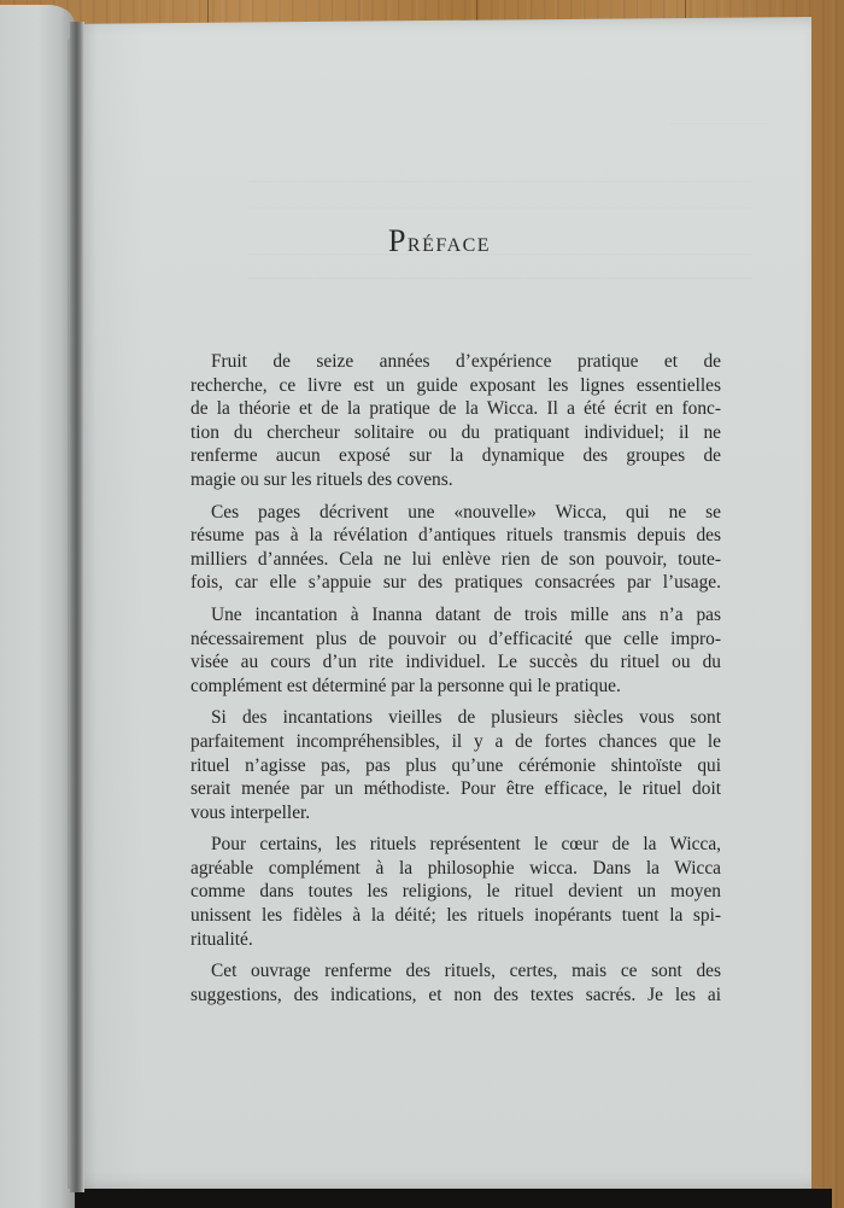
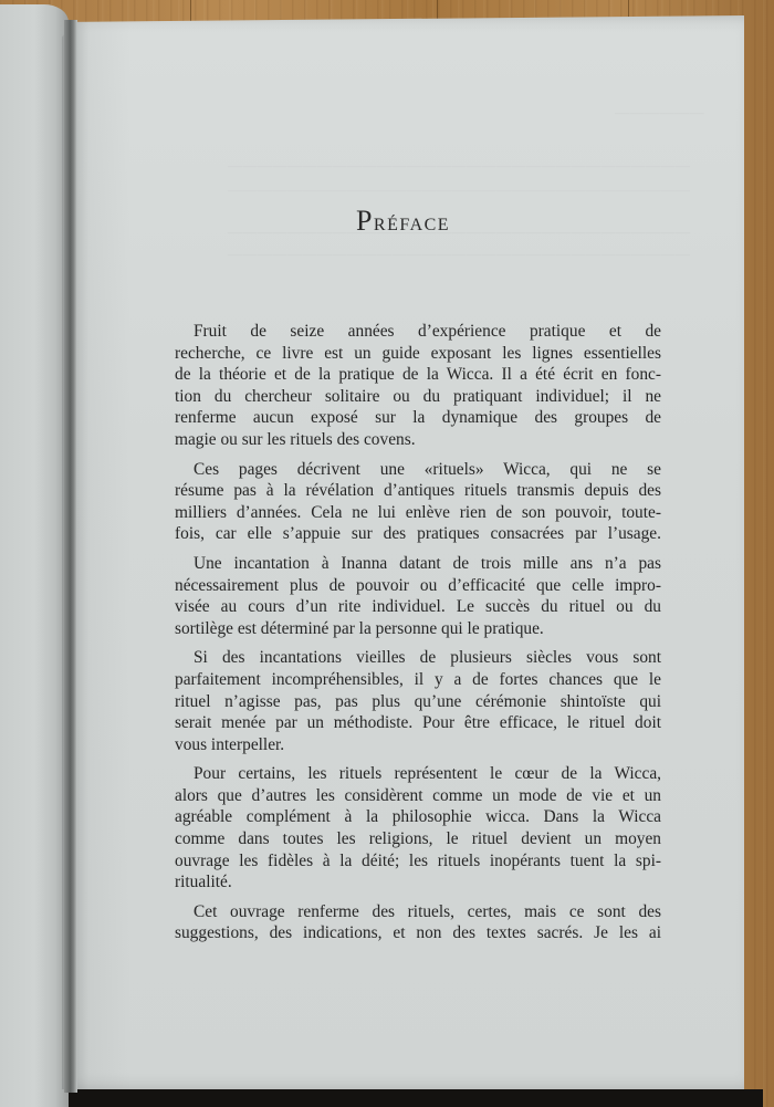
  ———————————————————————————————
  Préface
  Fruit de seize années d’expérience pratique et de
  recherche, ce livre est un guide exposant les lignes essentielles
  de la théorie et de la pratique de la Wicca. Il a été écrit en fonc-
  tion du chercheur solitaire ou du pratiquant individuel; il ne
  renferme aucun exposé sur la dynamique des groupes de
  magie ou sur les rituels des covens.
- Ces pages décrivent une «nouvelle» Wicca, qui ne se
+ Ces pages décrivent une «rituels» Wicca, qui ne se
  résume pas à la révélation d’antiques rituels transmis depuis des
  milliers d’années. Cela ne lui enlève rien de son pouvoir, toute-
  fois, car elle s’appuie sur des pratiques consacrées par l’usage.
  Une incantation à Inanna datant de trois mille ans n’a pas
  nécessairement plus de pouvoir ou d’efficacité que celle impro-
  visée au cours d’un rite individuel. Le succès du rituel ou du
- complément est déterminé par la personne qui le pratique.
+ sortilège est déterminé par la personne qui le pratique.
  Si des incantations vieilles de plusieurs siècles vous sont
  parfaitement incompréhensibles, il y a de fortes chances que le
  rituel n’agisse pas, pas plus qu’une cérémonie shintoïste qui
  serait menée par un méthodiste. Pour être efficace, le rituel doit
  vous interpeller.
  Pour certains, les rituels représentent le cœur de la Wicca,
+ alors que d’autres les considèrent comme un mode de vie et un
  agréable complément à la philosophie wicca. Dans la Wicca
  comme dans toutes les religions, le rituel devient un moyen
- unissent les fidèles à la déité; les rituels inopérants tuent la spi-
+ ouvrage les fidèles à la déité; les rituels inopérants tuent la spi-
  ritualité.
  Cet ouvrage renferme des rituels, certes, mais ce sont des
  suggestions, des indications, et non des textes sacrés. Je les ai
